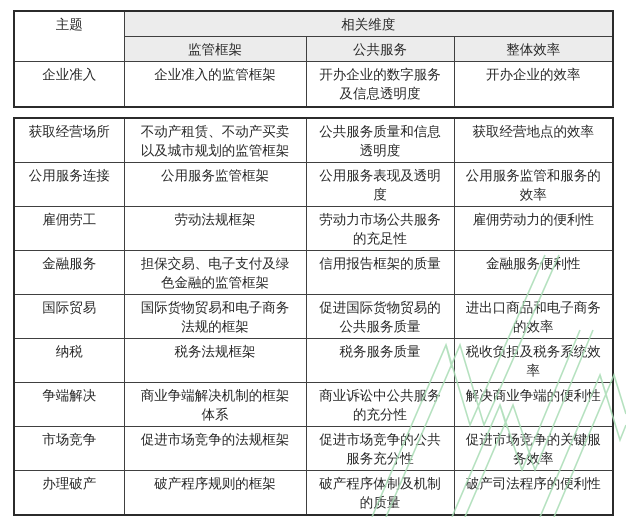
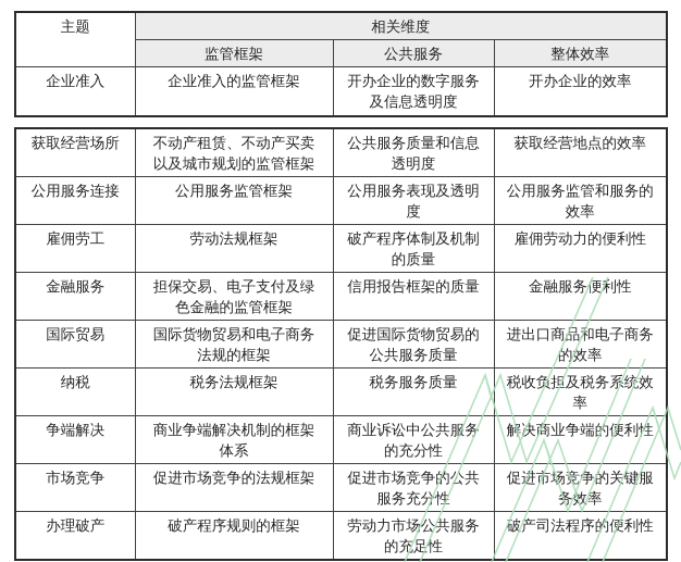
  主题	相关维度
  监管框架	公共服务	整体效率
  企业准入	企业准入的监管框架	开办企业的数字服务及信息透明度	开办企业的效率
  获取经营场所	不动产租赁、不动产买卖以及城市规划的监管框架	公共服务质量和信息透明度	获取经营地点的效率
  公用服务连接	公用服务监管框架	公用服务表现及透明度	公用服务监管和服务的效率
- 雇佣劳工	劳动法规框架	劳动力市场公共服务的充足性	雇佣劳动力的便利性
+ 雇佣劳工	劳动法规框架	破产程序体制及机制的质量	雇佣劳动力的便利性
  金融服务	担保交易、电子支付及绿色金融的监管框架	信用报告框架的质量	金融服务便利性
  国际贸易	国际货物贸易和电子商务法规的框架	促进国际货物贸易的公共服务质量	进出口商品和电子商务的效率
  纳税	税务法规框架	税务服务质量	税收负担及税务系统效率
  争端解决	商业争端解决机制的框架体系	商业诉讼中公共服务的充分性	解决商业争端的便利性
  市场竞争	促进市场竞争的法规框架	促进市场竞争的公共服务充分性	促进市场竞争的关键服务效率
- 办理破产	破产程序规则的框架	破产程序体制及机制的质量	破产司法程序的便利性
+ 办理破产	破产程序规则的框架	劳动力市场公共服务的充足性	破产司法程序的便利性
